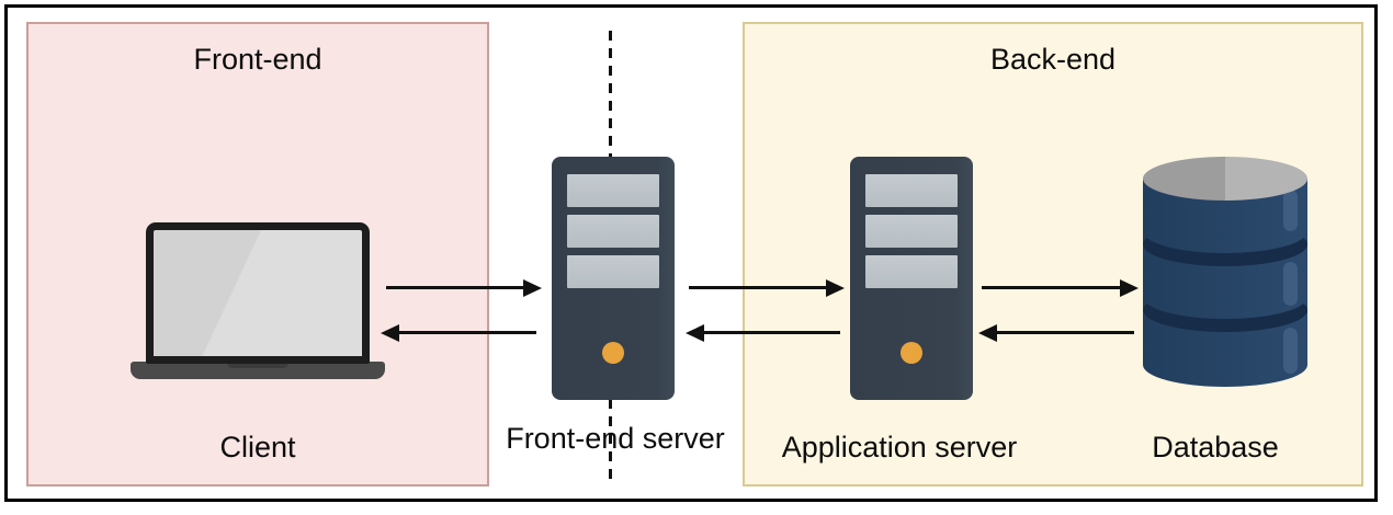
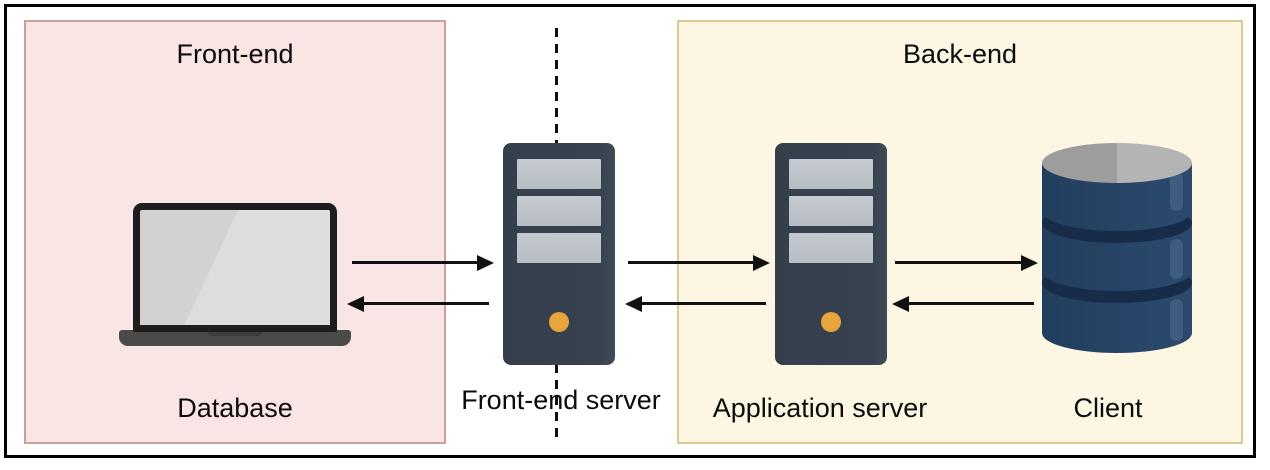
  Front-end
  Back-end
- Client
+ Database
  Front-end server
  Application server
- Database
+ Client
